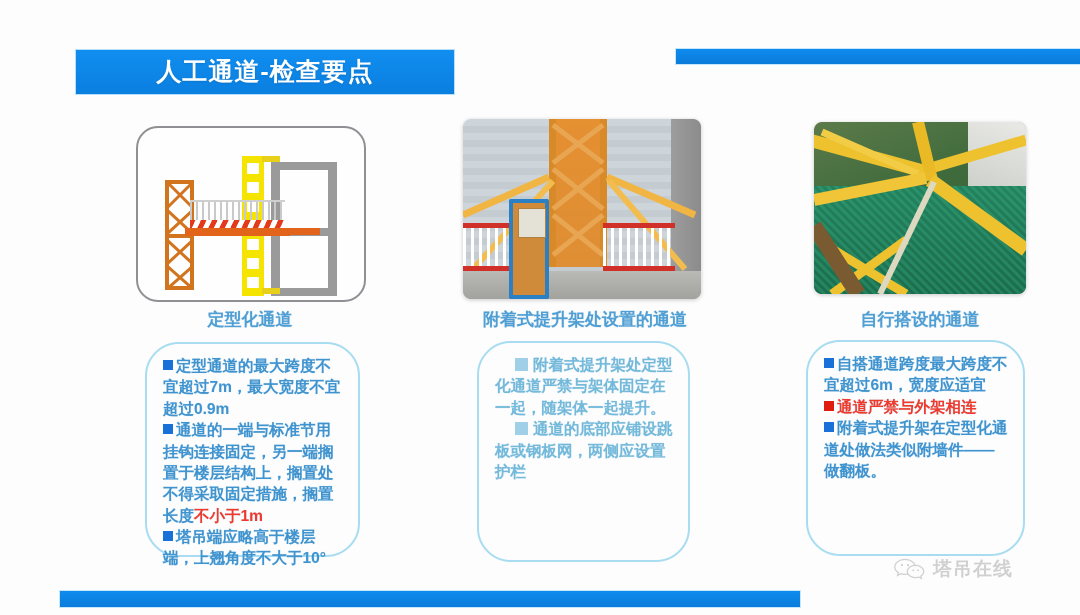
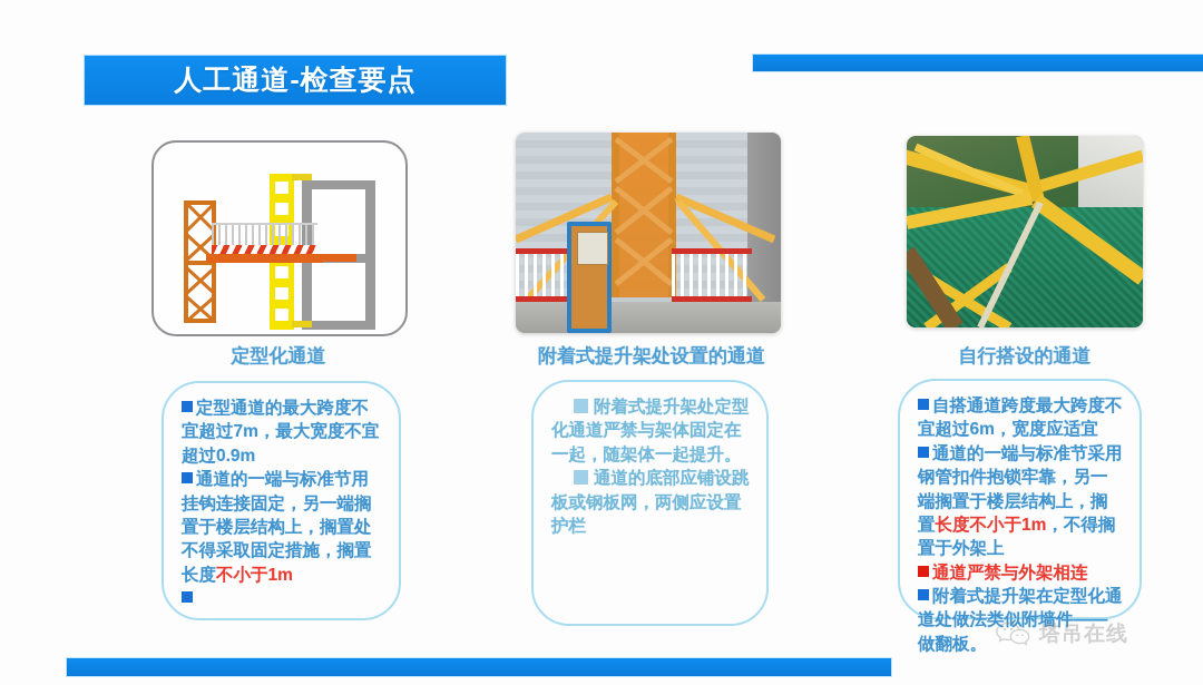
  人工通道-检查要点
  定型化通道
  定型通道的最大跨度不宜超过7m，最大宽度不宜超过0.9m
  通道的一端与标准节用挂钩连接固定，另一端搁置于楼层结构上，搁置处不得采取固定措施，搁置长度不小于1m
- 塔吊端应略高于楼层端，上翘角度不大于10°
  附着式提升架处设置的通道
  附着式提升架处定型化通道严禁与架体固定在一起，随架体一起提升。
  通道的底部应铺设跳板或钢板网，两侧应设置护栏
  自行搭设的通道
  自搭通道跨度最大跨度不宜超过6m，宽度应适宜
+ 通道的一端与标准节采用钢管扣件抱锁牢靠，另一端搁置于楼层结构上，搁置长度不小于1m，不得搁置于外架上
  通道严禁与外架相连
  附着式提升架在定型化通道处做法类似附墙件——做翻板。
  塔吊在线
